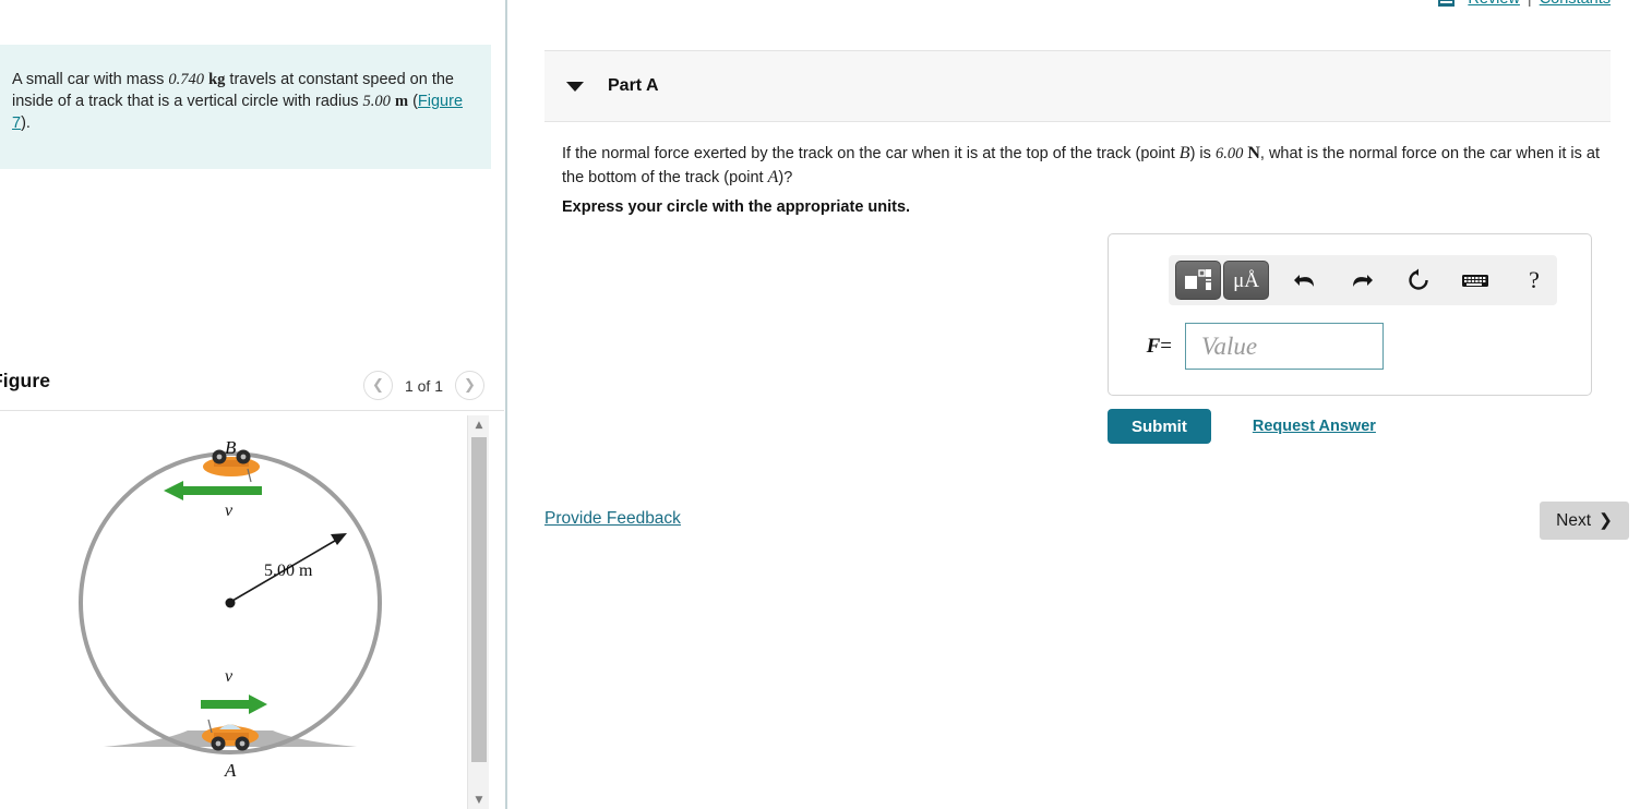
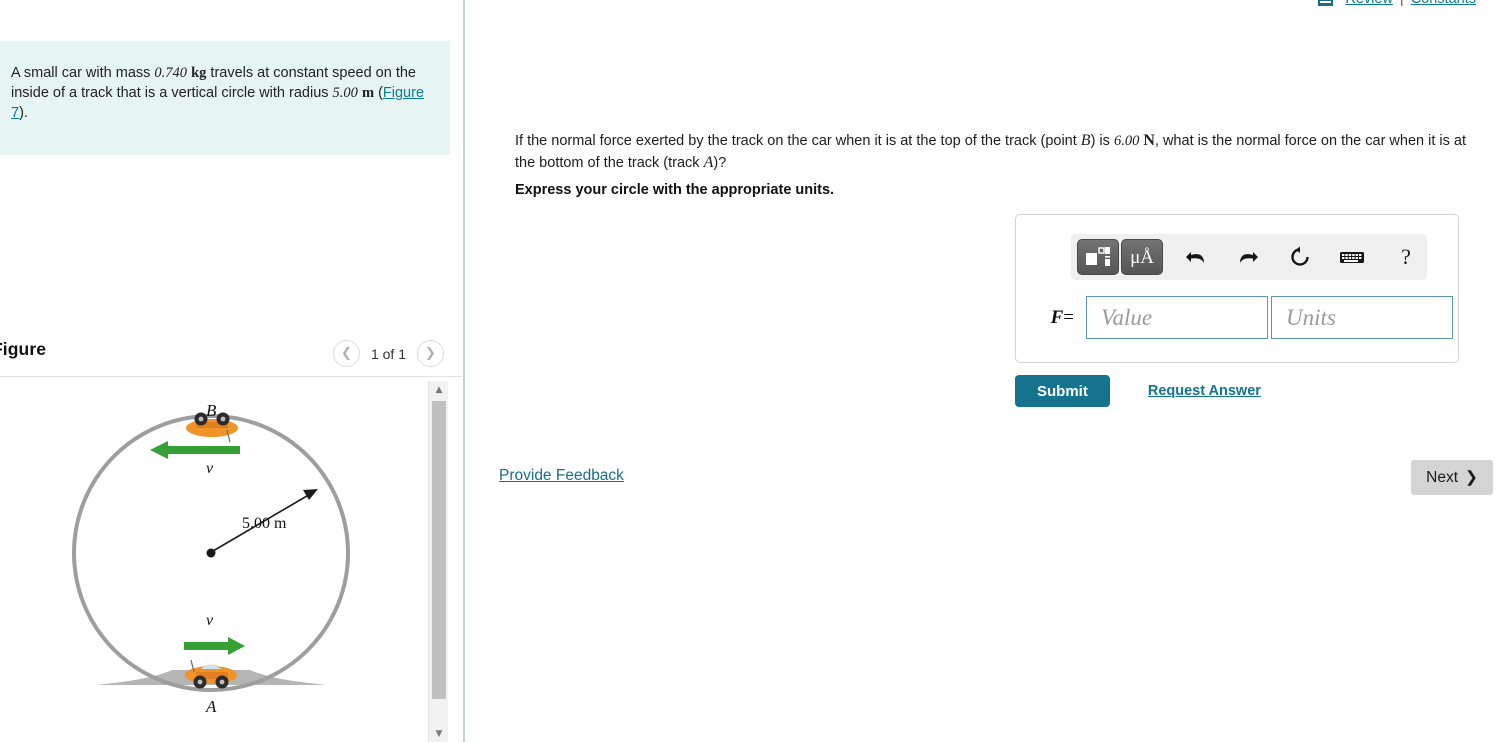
  A small car with mass 0.740 kg travels at constant speed on the inside of a track that is a vertical circle with radius 5.00 m (Figure 7).
  igure
  ❮
  1 of 1
  ❯
  5.00 m
  B
  A
  v
  v
  ▲
  ▼
- Part A
- If the normal force exerted by the track on the car when it is at the top of the track (point B) is 6.00 N, what is the normal force on the car when it is at the bottom of the track (point A)?
+ If the normal force exerted by the track on the car when it is at the top of the track (point B) is 6.00 N, what is the normal force on the car when it is at the bottom of the track (track A)?
  Express your circle with the appropriate units.
  μÅ
  ?
  F=
  Value
+ Units
  Submit
  Request Answer
  Provide Feedback
  Next
  ❯
